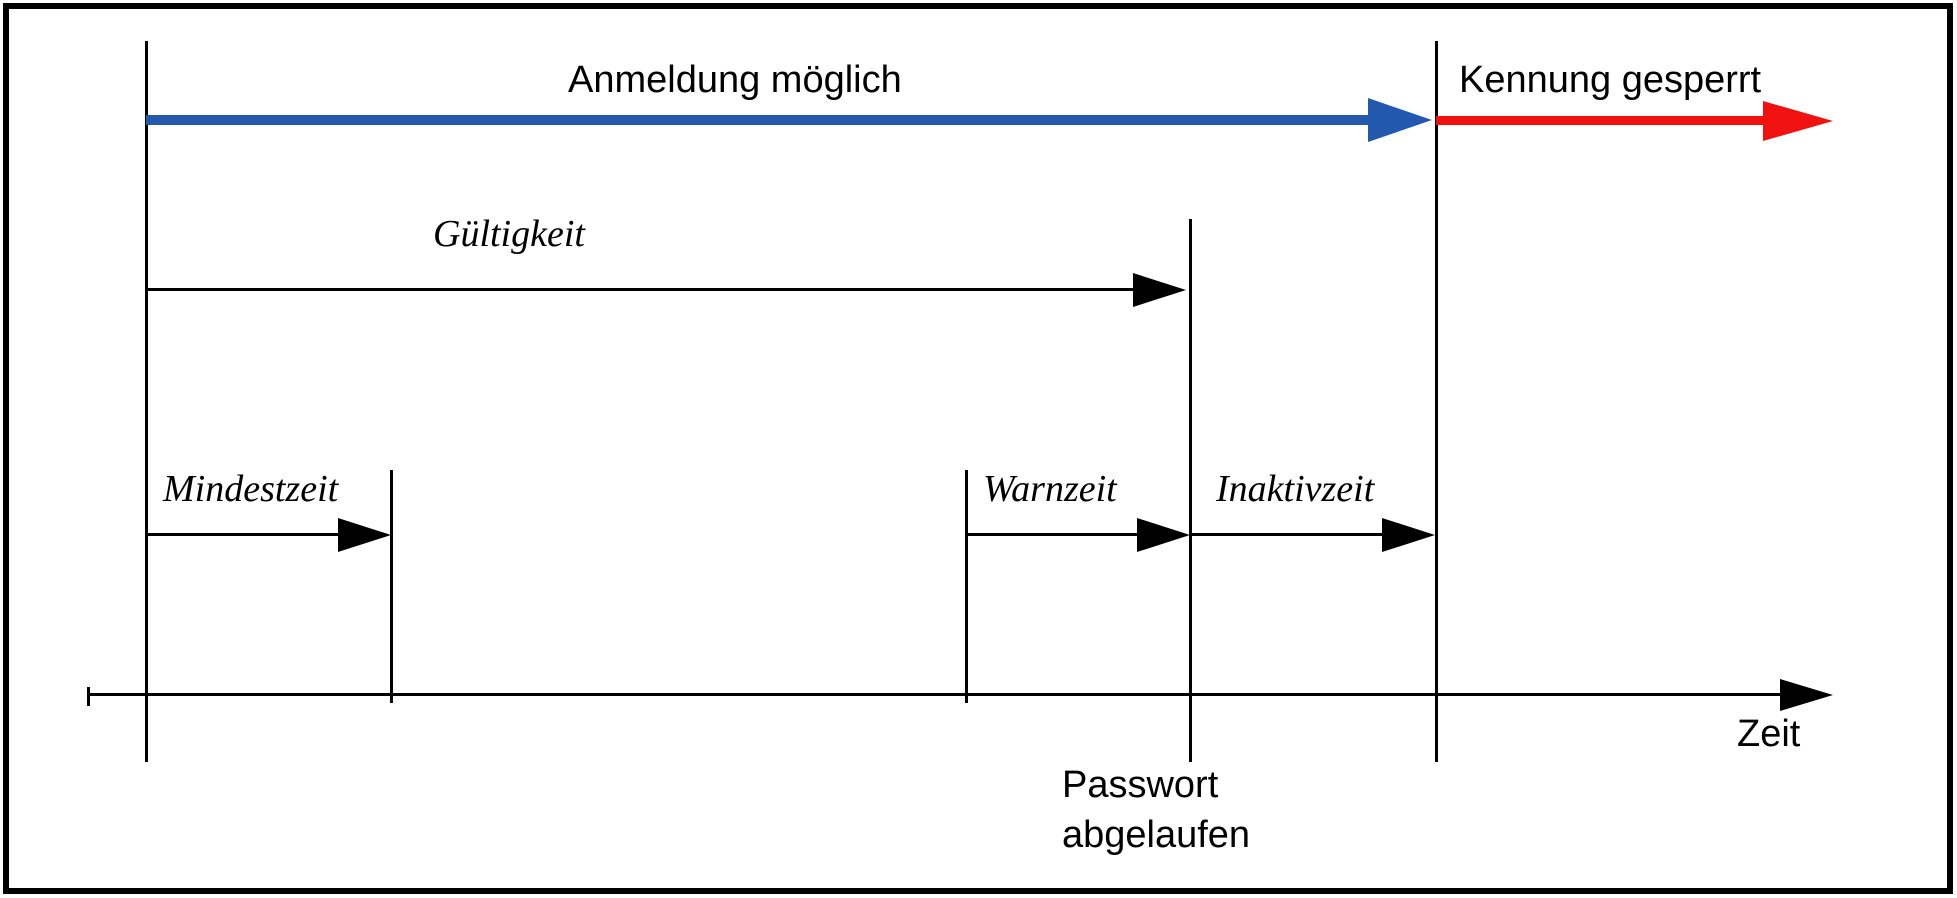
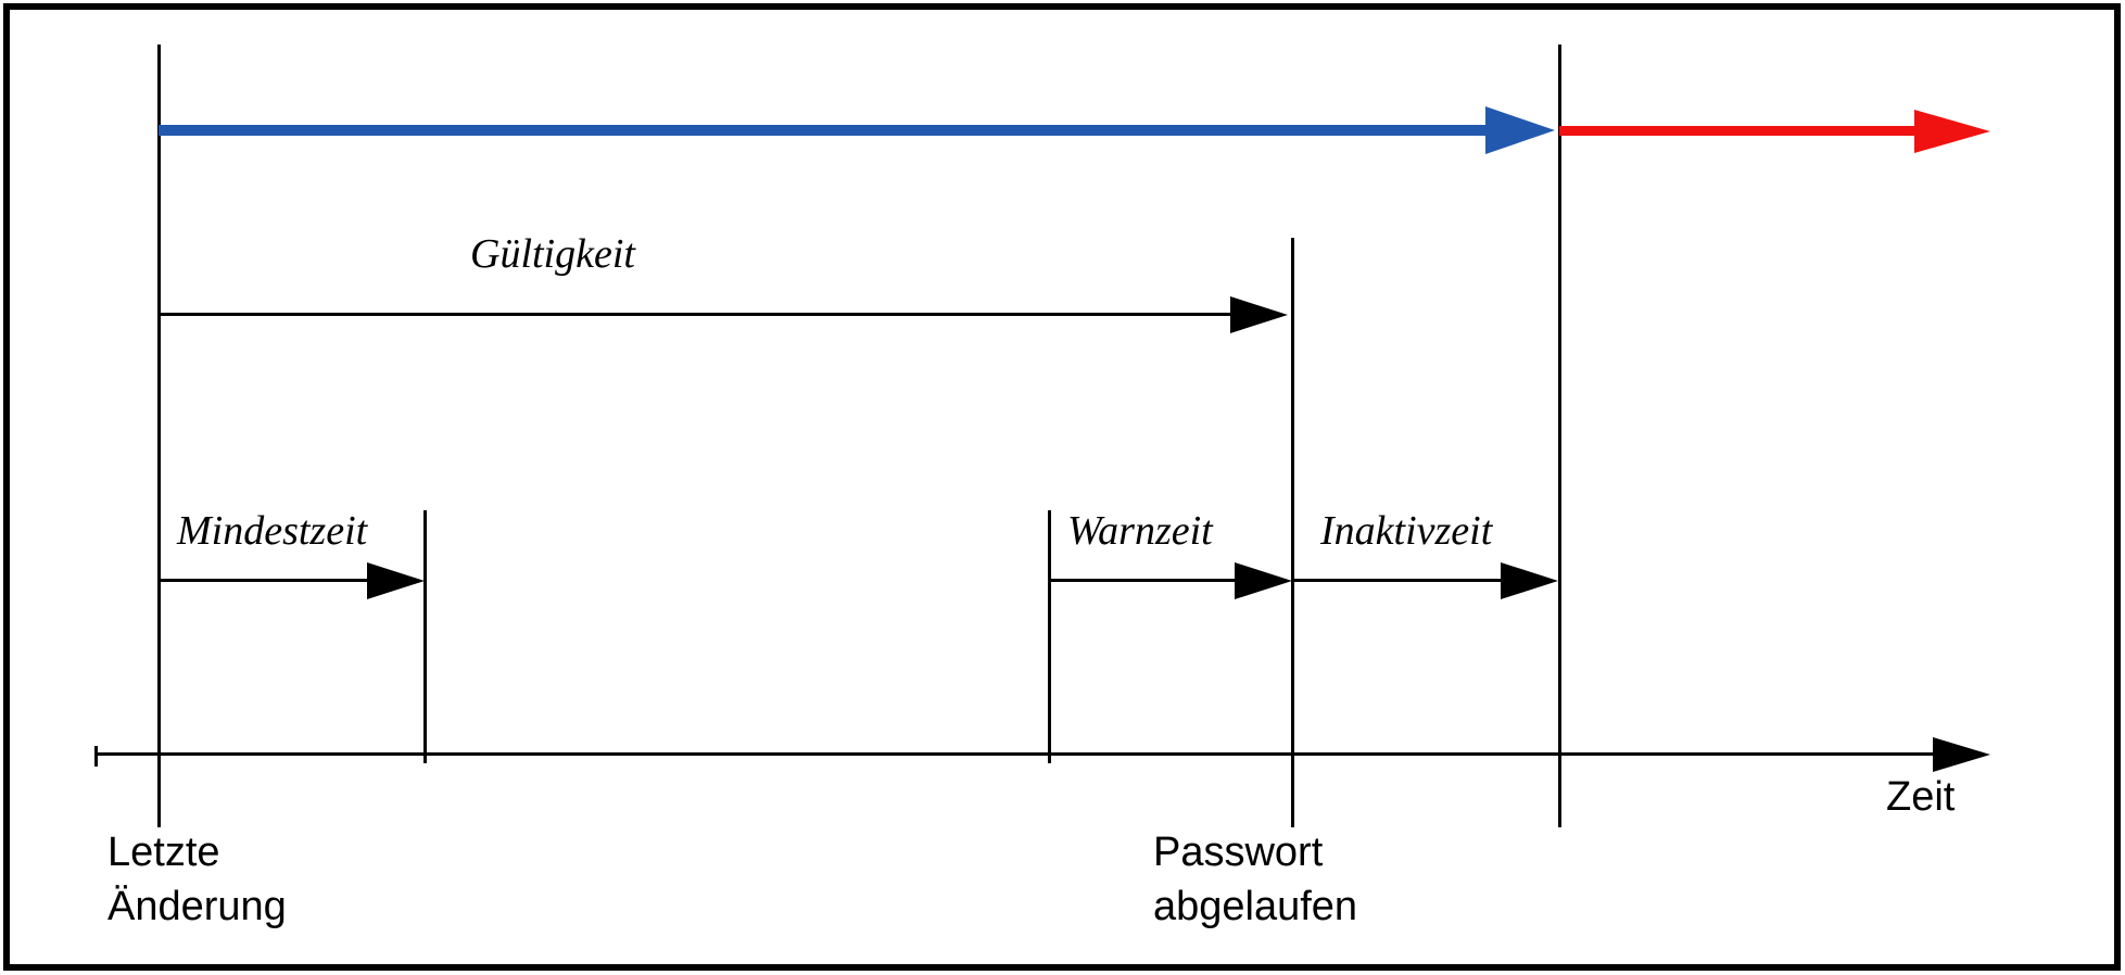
- Anmeldung möglich
- Kennung gesperrt
  Gültigkeit
  Mindestzeit
  Warnzeit
  Inaktivzeit
  Zeit
+ Letzte
+ Änderung
  Passwort
  abgelaufen
